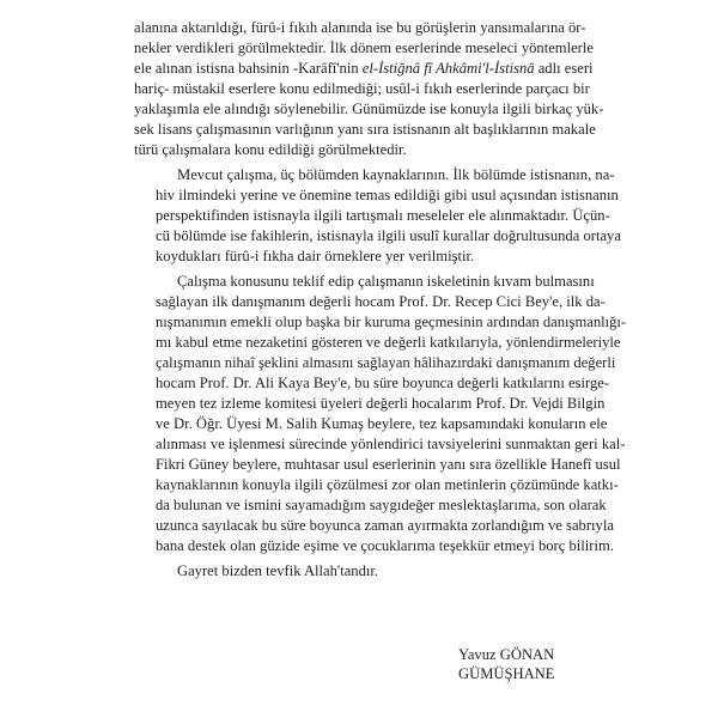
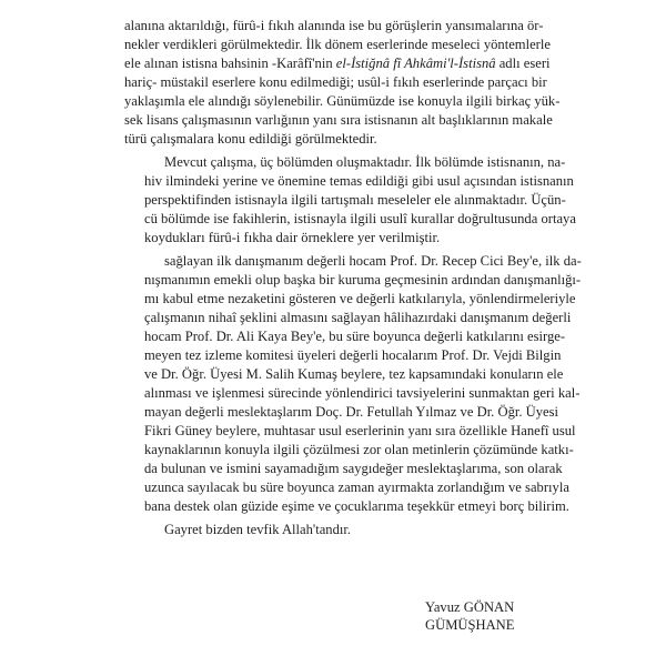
  alanına aktarıldığı, fürû-i fıkıh alanında ise bu görüşlerin yansımalarına ör-
  nekler verdikleri görülmektedir. İlk dönem eserlerinde meseleci yöntemlerle
  ele alınan istisna bahsinin -Karâfî'nin el-İstiğnâ fî Ahkâmi'l-İstisnâ adlı eseri
  hariç- müstakil eserlere konu edilmediği; usûl-i fıkıh eserlerinde parçacı bir
  yaklaşımla ele alındığı söylenebilir. Günümüzde ise konuyla ilgili birkaç yük-
  sek lisans çalışmasının varlığının yanı sıra istisnanın alt başlıklarının makale
  türü çalışmalara konu edildiği görülmektedir.
- Mevcut çalışma, üç bölümden kaynaklarının. İlk bölümde istisnanın, na-
+ Mevcut çalışma, üç bölümden oluşmaktadır. İlk bölümde istisnanın, na-
  hiv ilmindeki yerine ve önemine temas edildiği gibi usul açısından istisnanın
  perspektifinden istisnayla ilgili tartışmalı meseleler ele alınmaktadır. Üçün-
  cü bölümde ise fakihlerin, istisnayla ilgili usulî kurallar doğrultusunda ortaya
  koydukları fürû-i fıkha dair örneklere yer verilmiştir.
- Çalışma konusunu teklif edip çalışmanın iskeletinin kıvam bulmasını
  sağlayan ilk danışmanım değerli hocam Prof. Dr. Recep Cici Bey'e, ilk da-
  nışmanımın emekli olup başka bir kuruma geçmesinin ardından danışmanlığı-
  mı kabul etme nezaketini gösteren ve değerli katkılarıyla, yönlendirmeleriyle
  çalışmanın nihaî şeklini almasını sağlayan hâlihazırdaki danışmanım değerli
  hocam Prof. Dr. Ali Kaya Bey'e, bu süre boyunca değerli katkılarını esirge-
  meyen tez izleme komitesi üyeleri değerli hocalarım Prof. Dr. Vejdi Bilgin
  ve Dr. Öğr. Üyesi M. Salih Kumaş beylere, tez kapsamındaki konuların ele
  alınması ve işlenmesi sürecinde yönlendirici tavsiyelerini sunmaktan geri kal-
+ mayan değerli meslektaşlarım Doç. Dr. Fetullah Yılmaz ve Dr. Öğr. Üyesi
  Fikri Güney beylere, muhtasar usul eserlerinin yanı sıra özellikle Hanefî usul
  kaynaklarının konuyla ilgili çözülmesi zor olan metinlerin çözümünde katkı-
  da bulunan ve ismini sayamadığım saygıdeğer meslektaşlarıma, son olarak
  uzunca sayılacak bu süre boyunca zaman ayırmakta zorlandığım ve sabrıyla
  bana destek olan güzide eşime ve çocuklarıma teşekkür etmeyi borç bilirim.
  Gayret bizden tevfik Allah'tandır.
  Yavuz GÖNAN
  GÜMÜŞHANE
